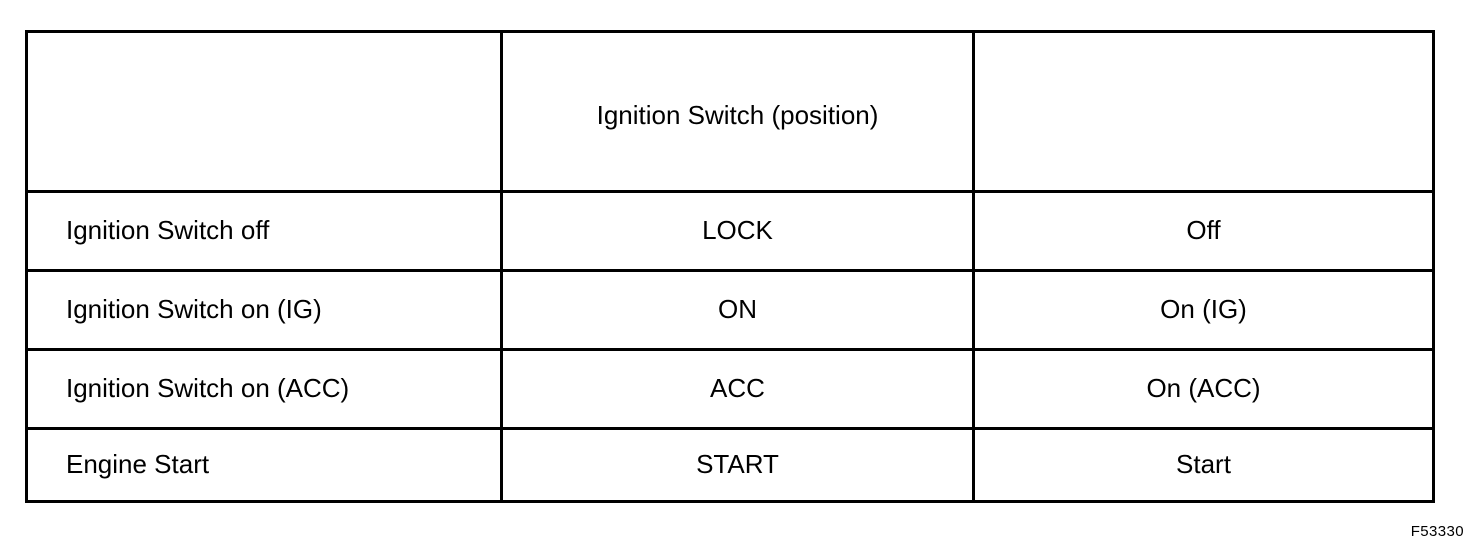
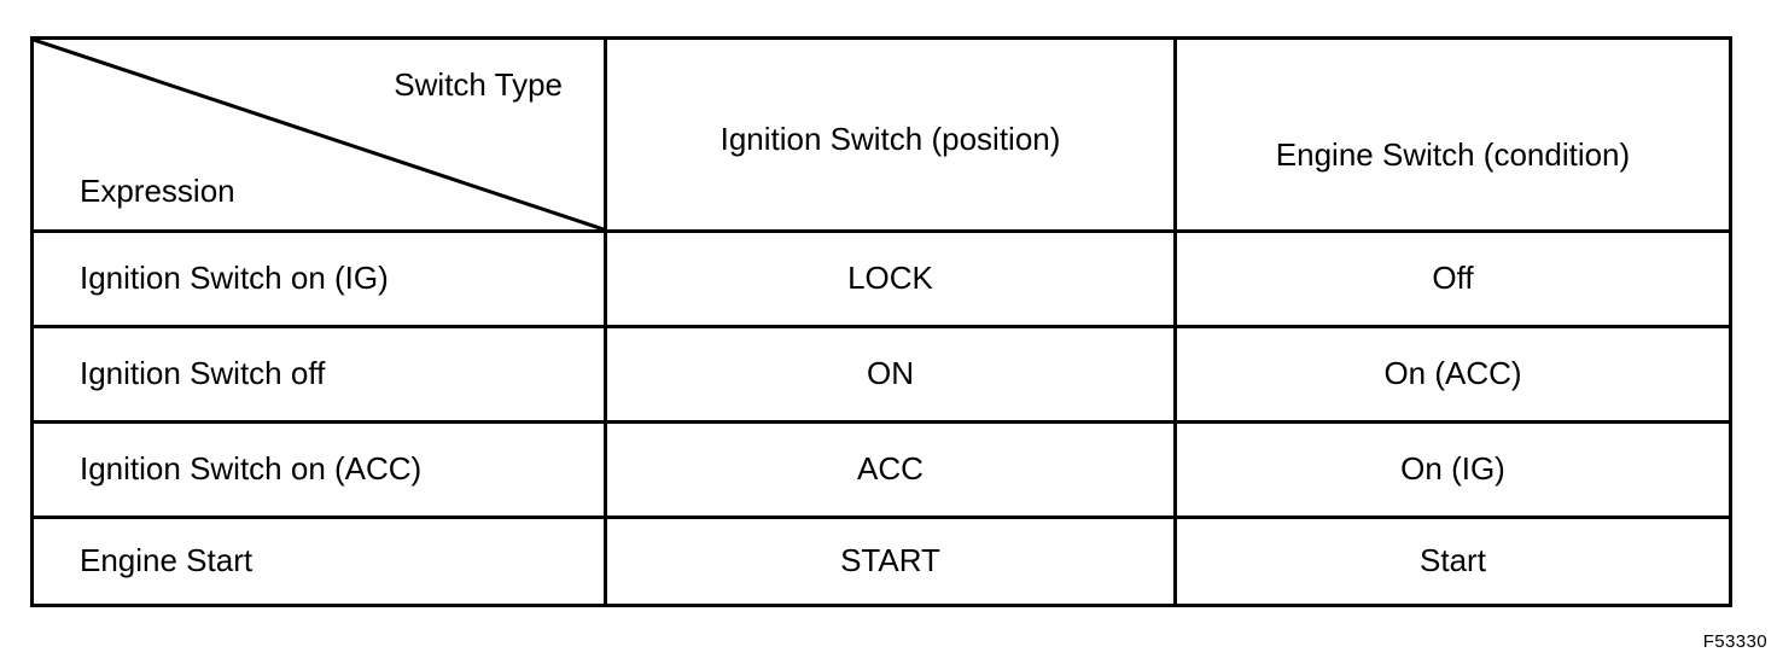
+ Switch Type
+ Expression
  Ignition Switch (position)
+ Engine Switch (condition)
- Ignition Switch off
+ Ignition Switch on (IG)
  LOCK
  Off
- Ignition Switch on (IG)
+ Ignition Switch off
  ON
- On (IG)
+ On (ACC)
  Ignition Switch on (ACC)
  ACC
- On (ACC)
+ On (IG)
  Engine Start
  START
  Start
  F53330
